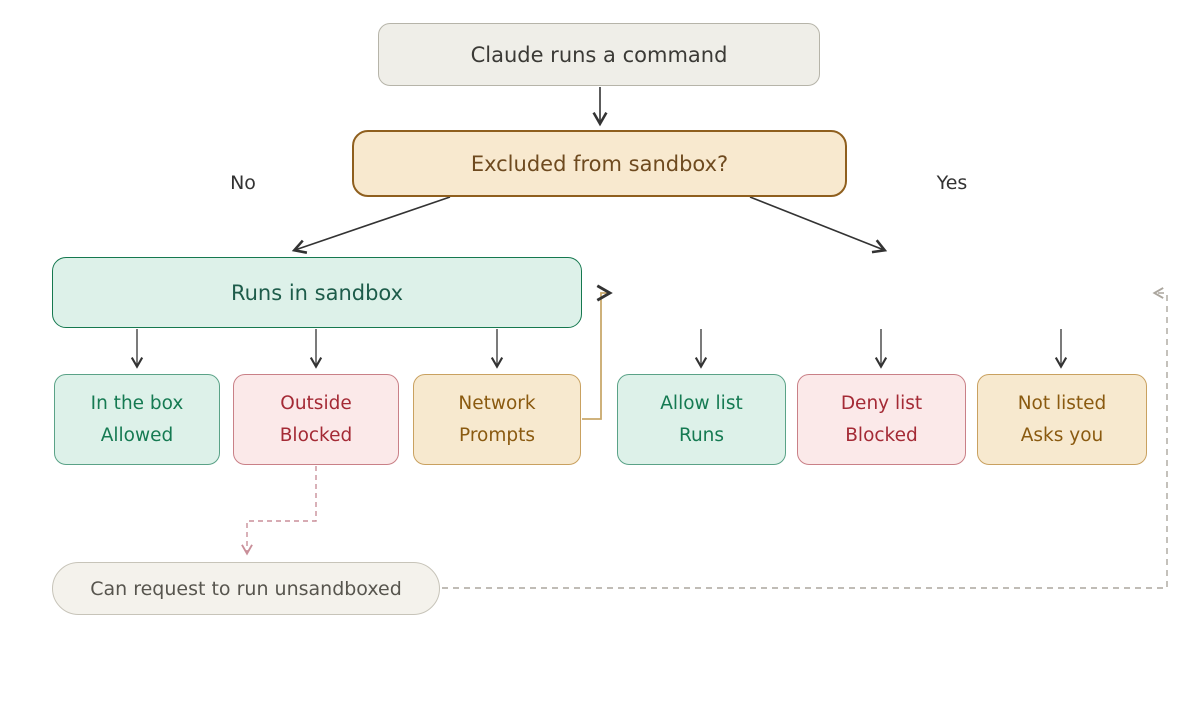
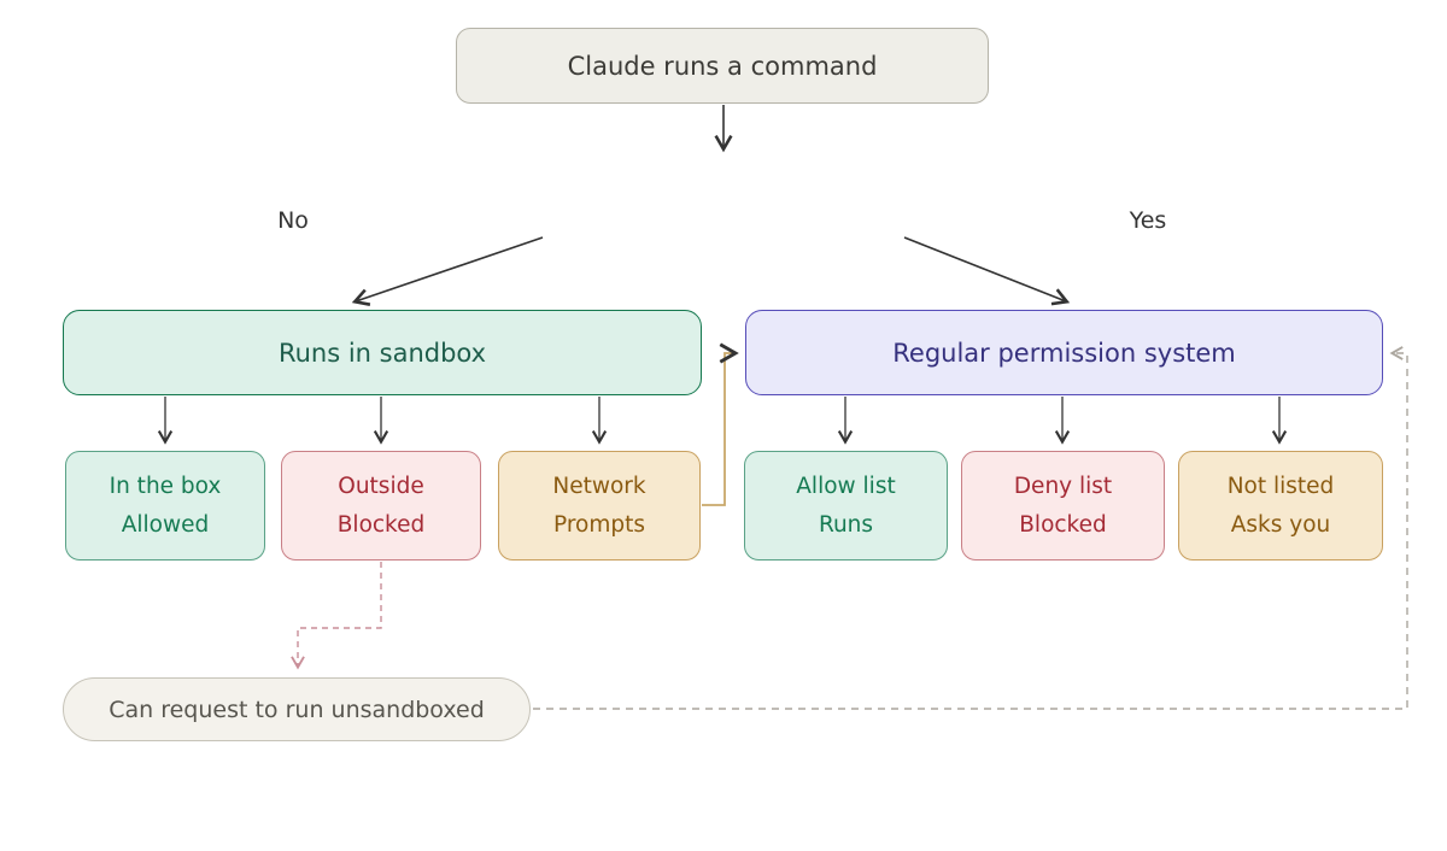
  Claude runs a command
- Excluded from sandbox?
  No
  Yes
  Runs in sandbox
+ Regular permission system
  In the box
  Allowed
  Outside
  Blocked
  Network
  Prompts
  Allow list
  Runs
  Deny list
  Blocked
  Not listed
  Asks you
  Can request to run unsandboxed
